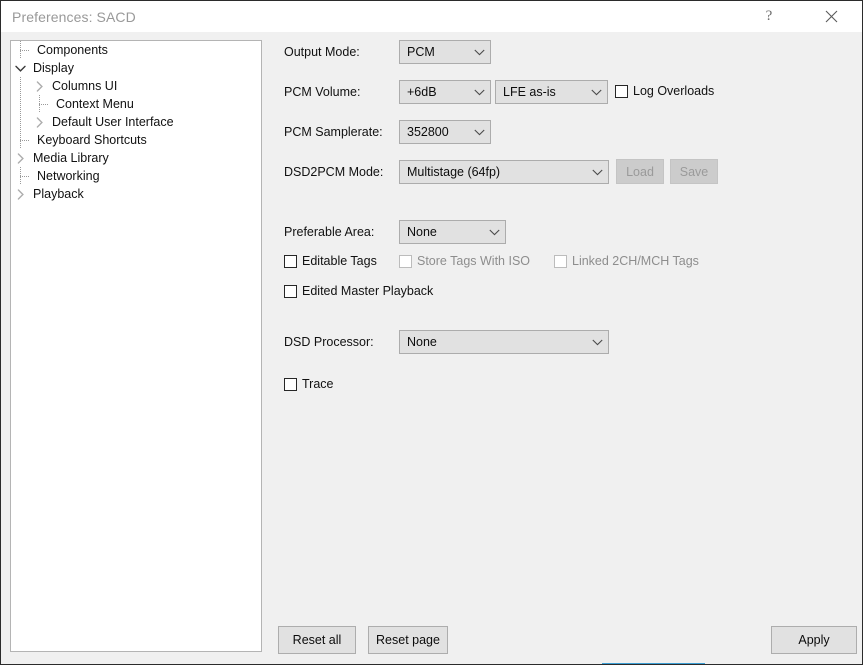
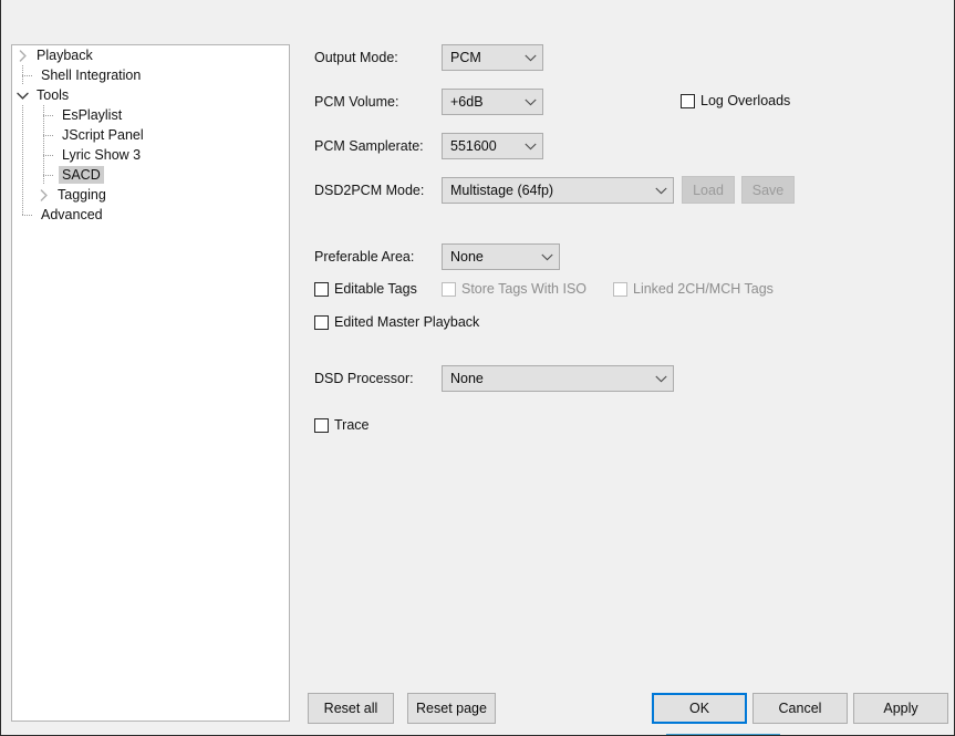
- Preferences: SACD
- ?
- Components
- Display
- Columns UI
- Context Menu
- Default User Interface
- Keyboard Shortcuts
- Media Library
- Networking
  Playback
+ Shell Integration
+ Tools
+ EsPlaylist
+ JScript Panel
+ Lyric Show 3
+ SACD
+ Tagging
+ Advanced
  Output Mode:
  PCM
  PCM Volume:
  +6dB
- LFE as-is
  Log Overloads
  PCM Samplerate:
- 352800
+ 551600
  DSD2PCM Mode:
  Multistage (64fp)
  Load
  Save
  Preferable Area:
  None
  Editable Tags
  Store Tags With ISO
  Linked 2CH/MCH Tags
  Edited Master Playback
  DSD Processor:
  None
  Trace
  Reset all
  Reset page
+ OK
+ Cancel
  Apply
